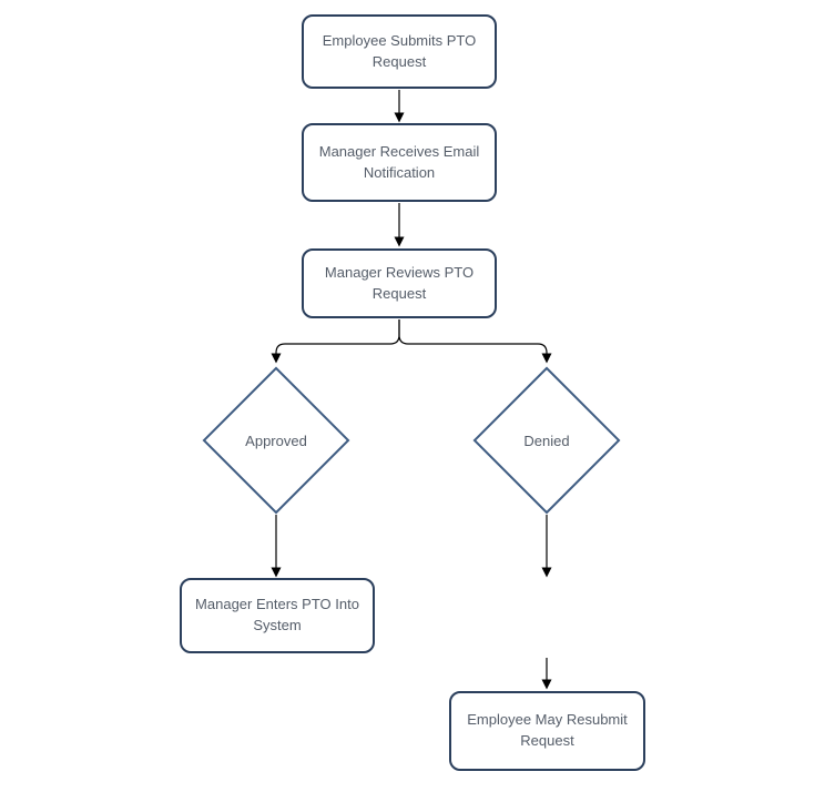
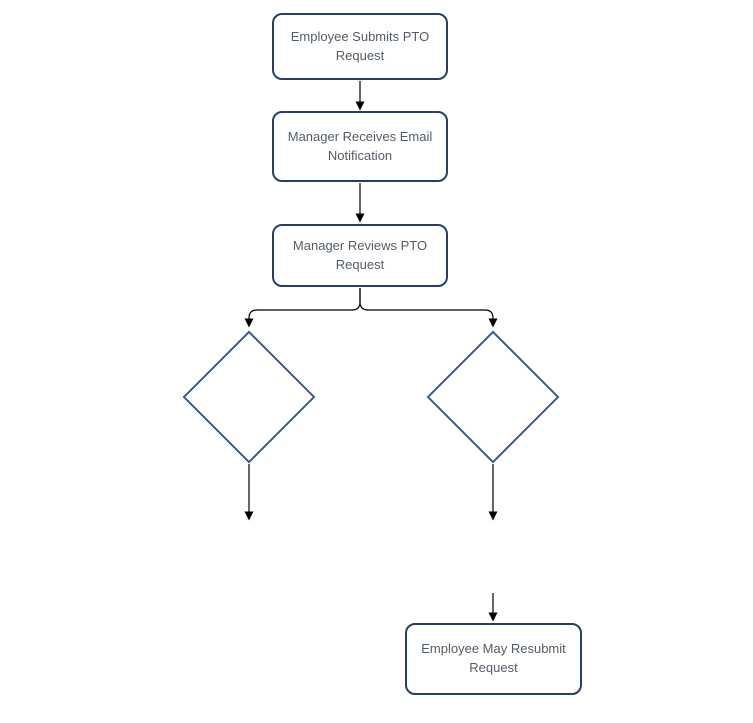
  Employee Submits PTO
  Request
  Manager Receives Email
  Notification
  Manager Reviews PTO
  Request
- Approved
- Denied
- Manager Enters PTO Into
- System
  Employee May Resubmit
  Request
